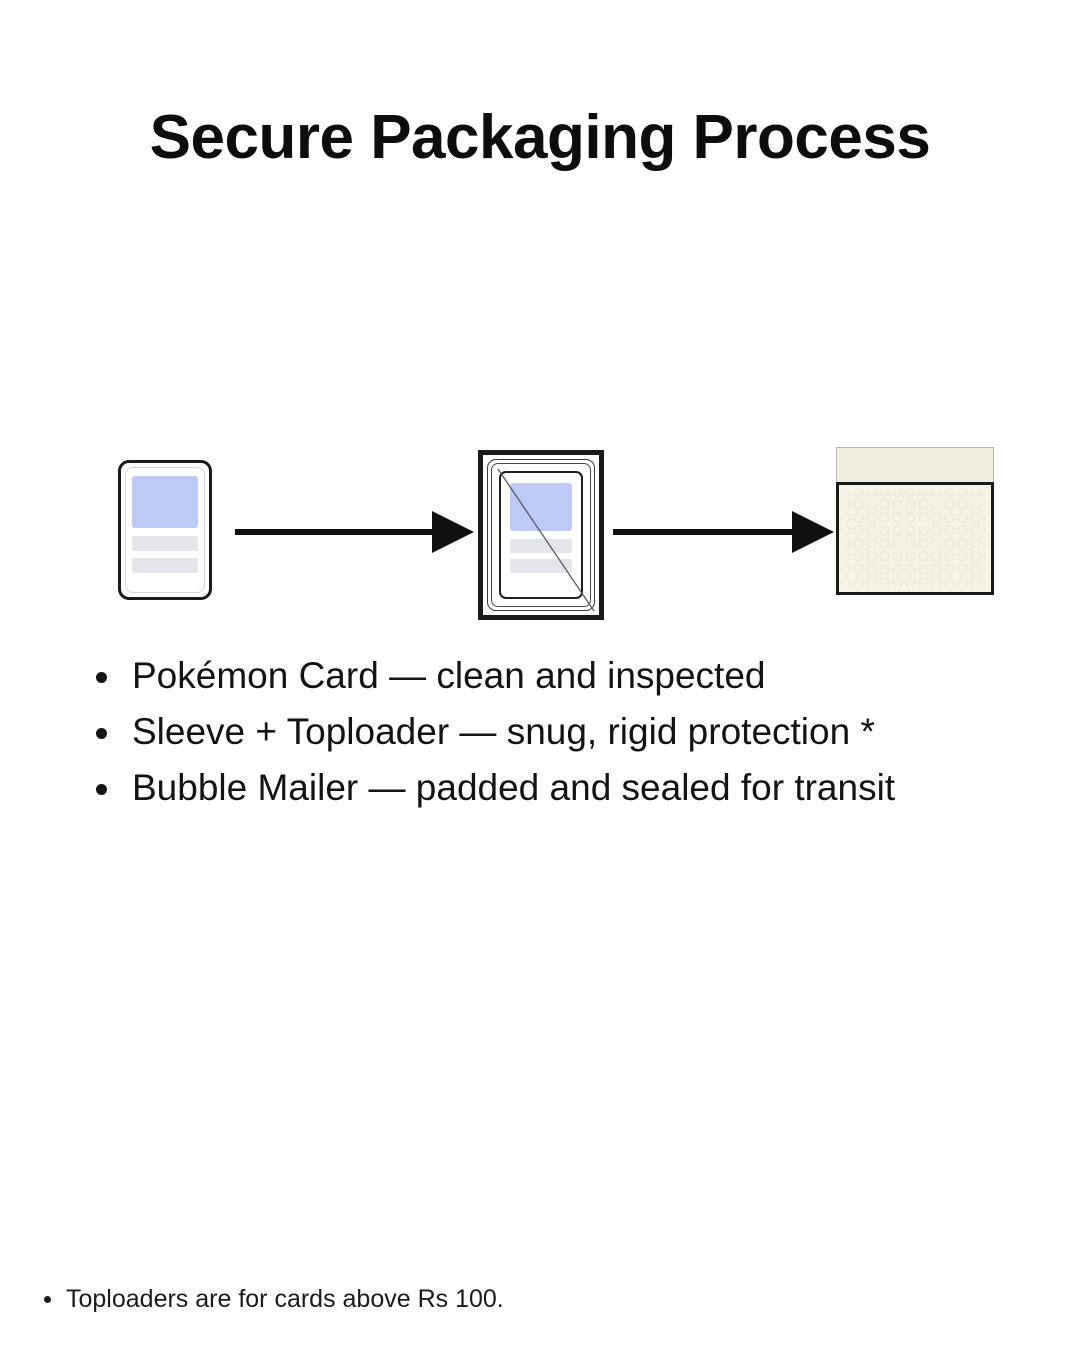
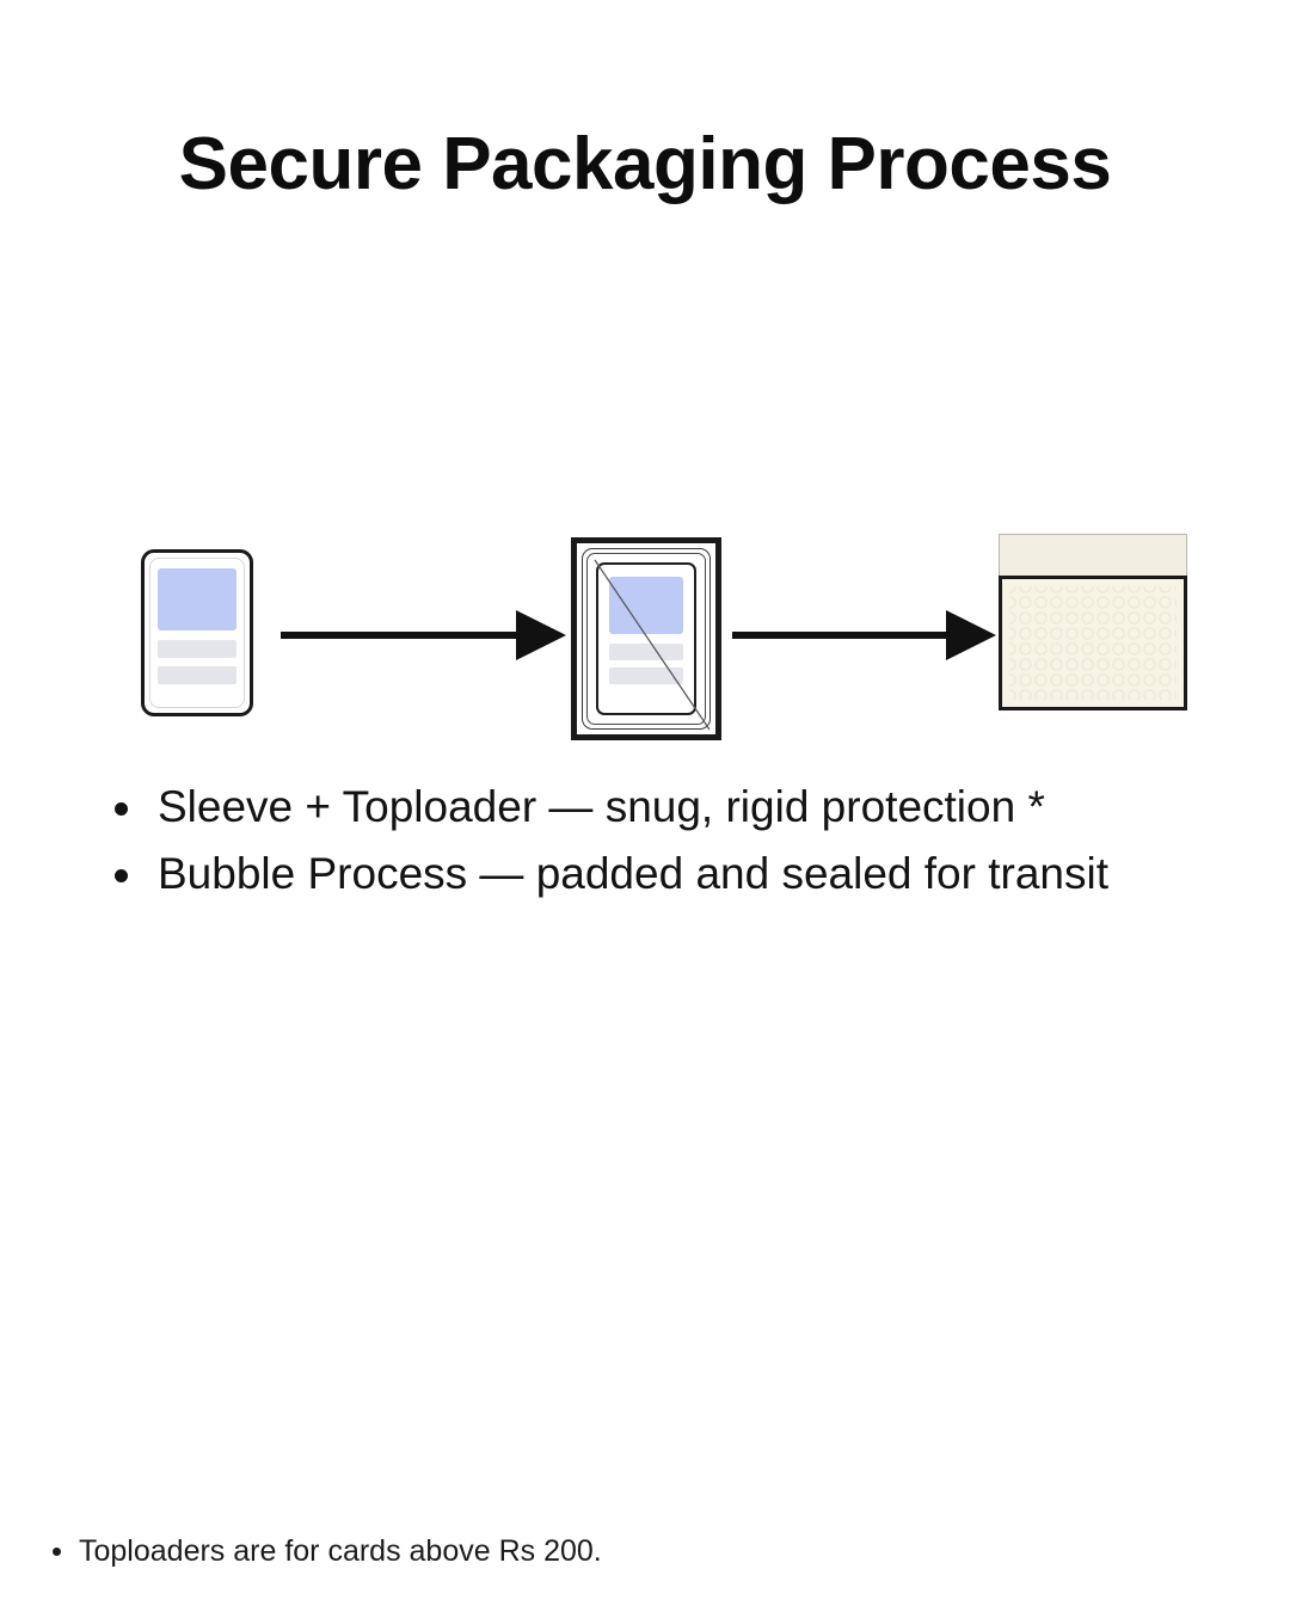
  Secure Packaging Process
- Pokémon Card — clean and inspected
  Sleeve + Toploader — snug, rigid protection *
- Bubble Mailer — padded and sealed for transit
+ Bubble Process — padded and sealed for transit
- Toploaders are for cards above Rs 100.
+ Toploaders are for cards above Rs 200.
